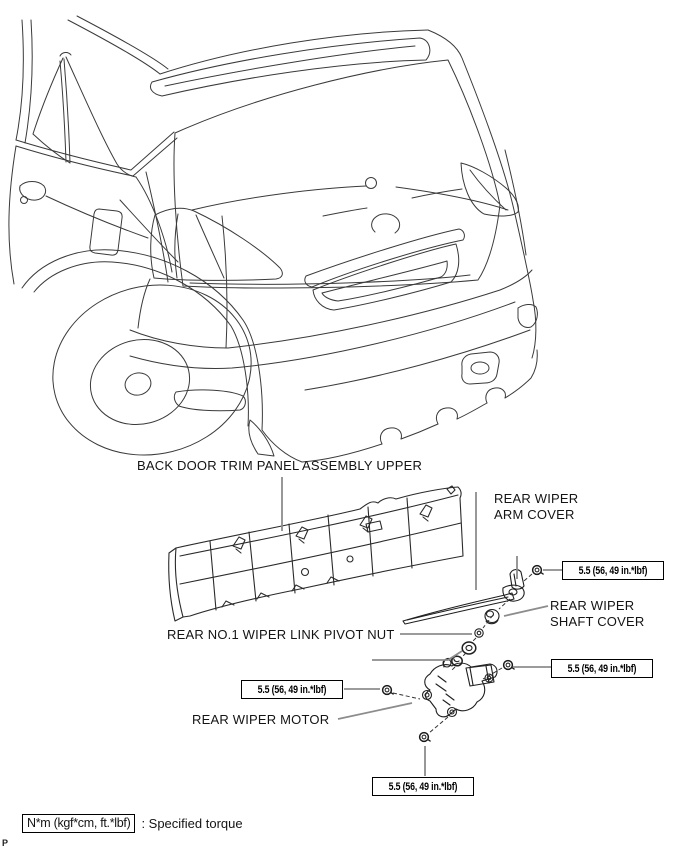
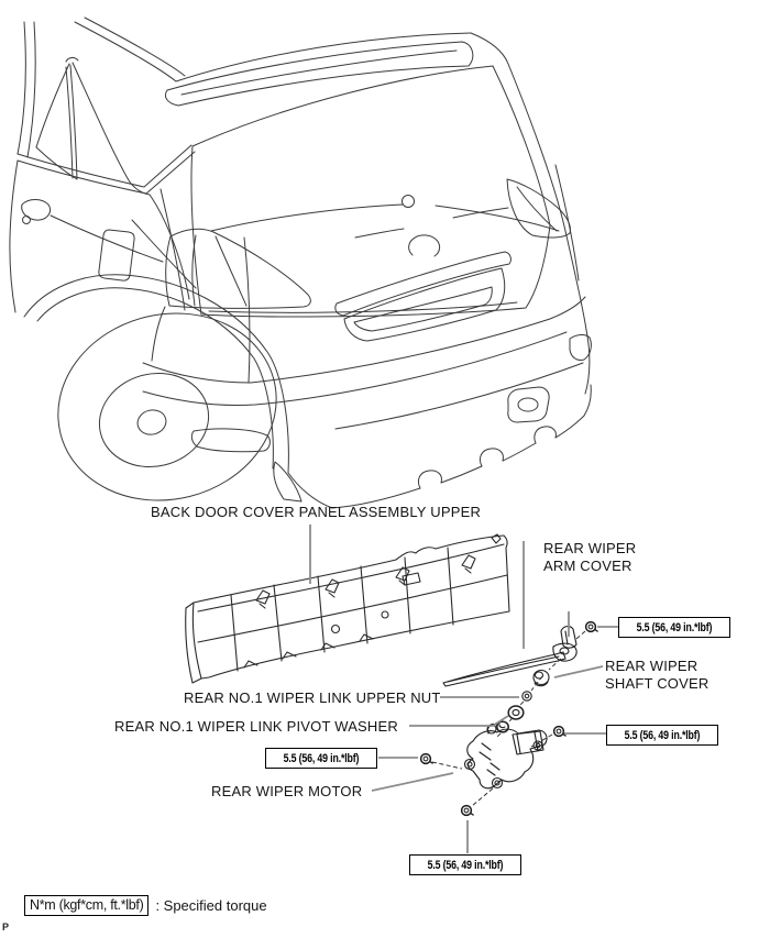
- BACK DOOR TRIM PANEL ASSEMBLY UPPER
+ BACK DOOR COVER PANEL ASSEMBLY UPPER
  REAR WIPER
  ARM COVER
  5.5 (56, 49 in.*lbf)
  REAR WIPER
  SHAFT COVER
- REAR NO.1 WIPER LINK PIVOT NUT
+ REAR NO.1 WIPER LINK UPPER NUT
+ REAR NO.1 WIPER LINK PIVOT WASHER
  5.5 (56, 49 in.*lbf)
  5.5 (56, 49 in.*lbf)
  REAR WIPER MOTOR
  5.5 (56, 49 in.*lbf)
  N*m (kgf*cm, ft.*lbf)
  : Specified torque
  P
